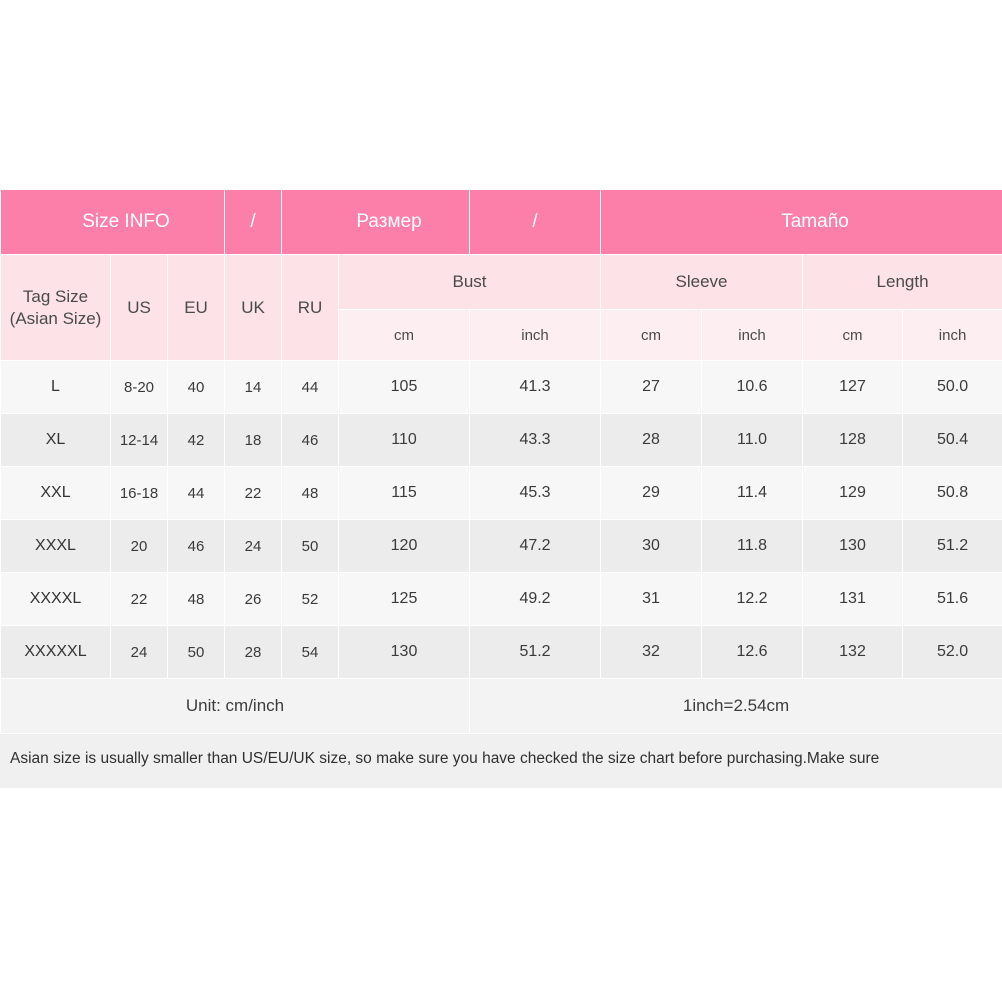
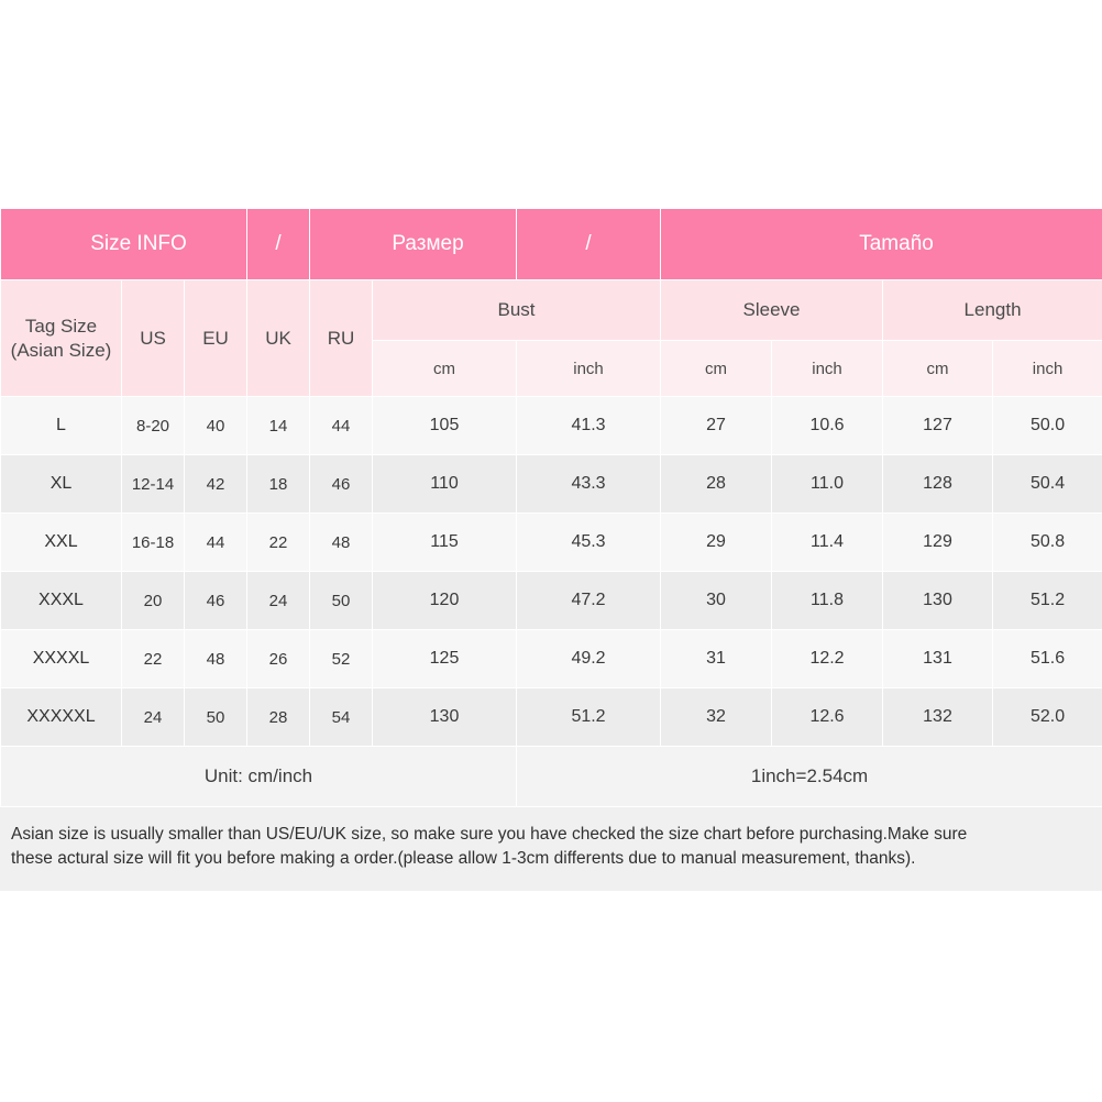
  Size INFO	/	Размер	/	Tamaño
  Tag Size (Asian Size)	US	EU	UK	RU	Bust	Sleeve	Length
  cm	inch	cm	inch	cm	inch
  L	8-20	40	14	44	105	41.3	27	10.6	127	50.0
  XL	12-14	42	18	46	110	43.3	28	11.0	128	50.4
  XXL	16-18	44	22	48	115	45.3	29	11.4	129	50.8
  XXXL	20	46	24	50	120	47.2	30	11.8	130	51.2
  XXXXL	22	48	26	52	125	49.2	31	12.2	131	51.6
  XXXXXL	24	50	28	54	130	51.2	32	12.6	132	52.0
  Unit: cm/inch	1inch=2.54cm
  Asian size is usually smaller than US/EU/UK size, so make sure you have checked the size chart before purchasing.Make sure
+ these actural size will fit you before making a order.(please allow 1-3cm differents due to manual measurement, thanks).
